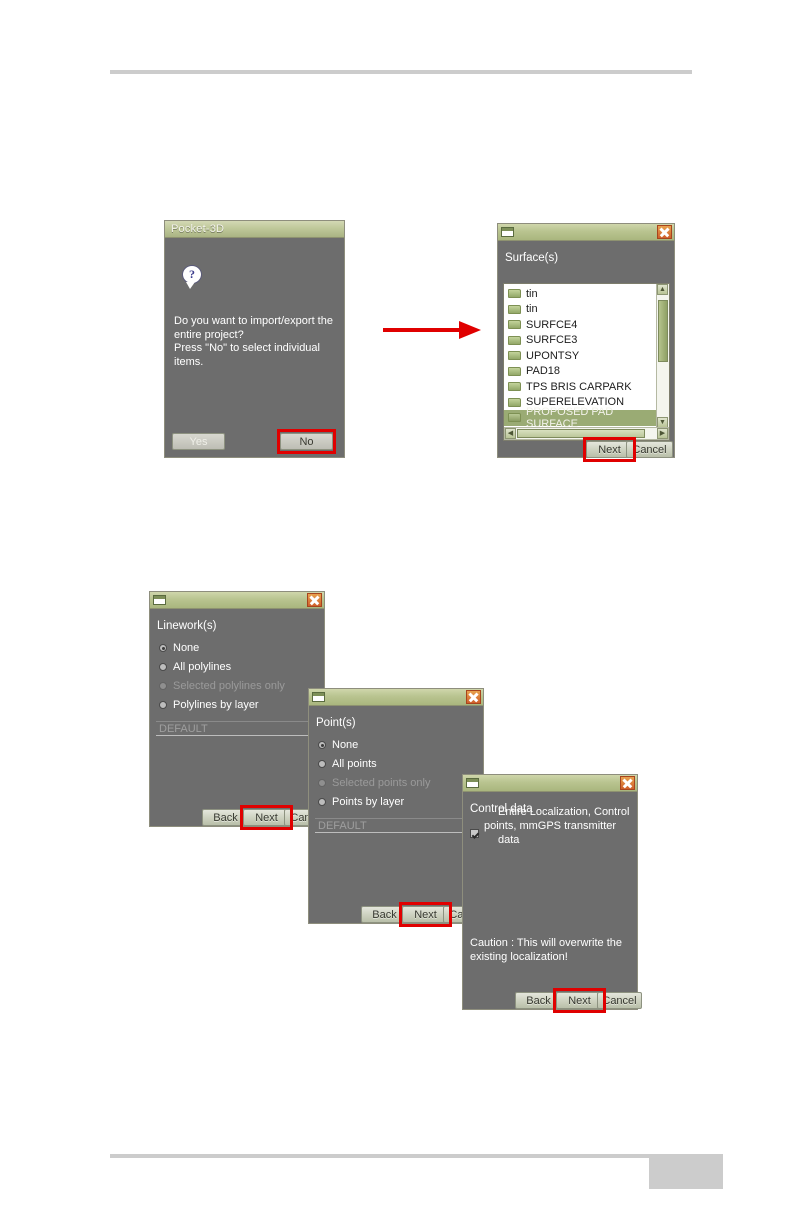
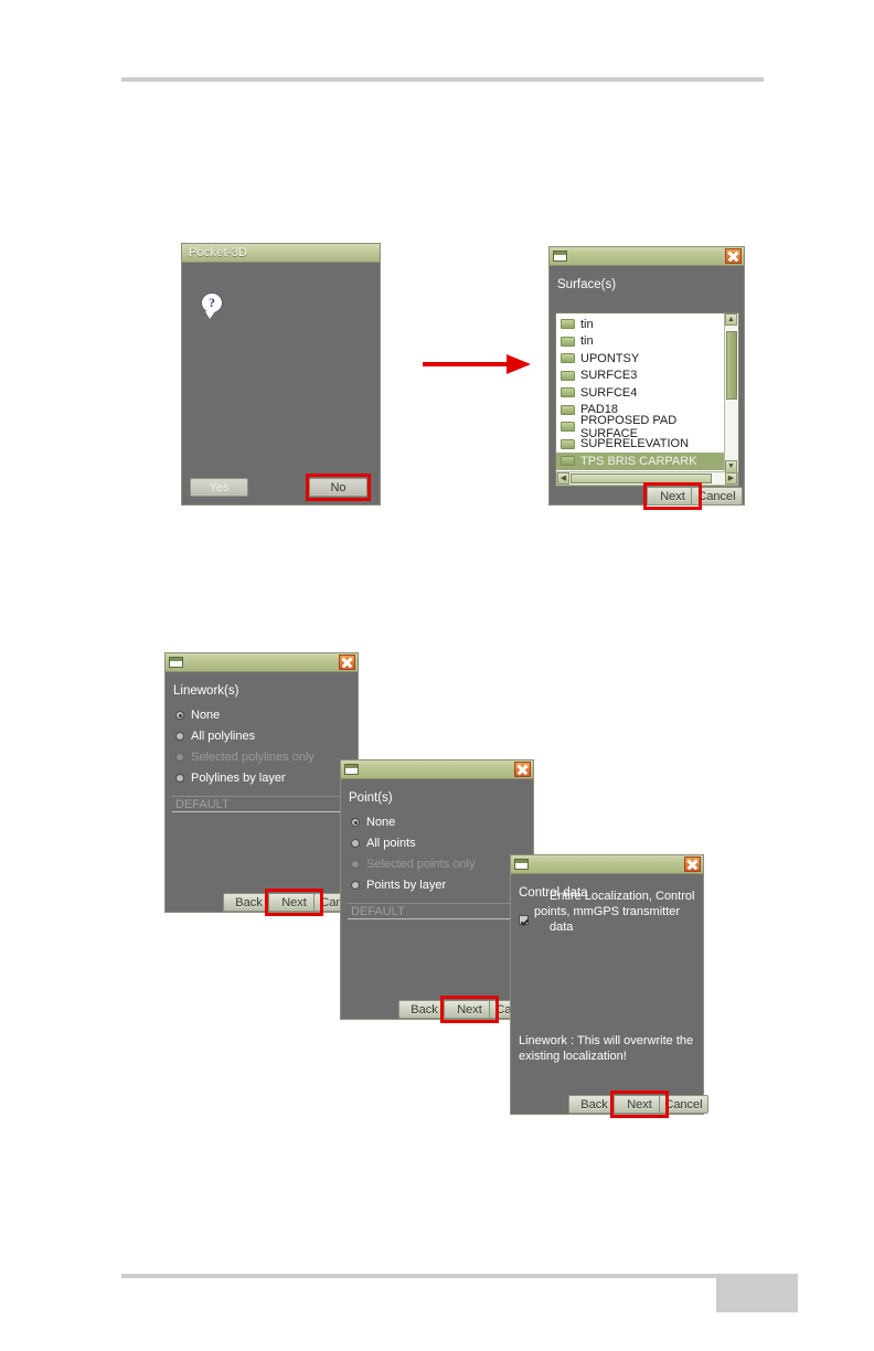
  Pocket-3D
  ?
- Do you want to import/export the
- entire project?
- Press "No" to select individual
- items.
  Yes
  No
  Surface(s)
  tin
  tin
- SURFCE4
+ UPONTSY
  SURFCE3
- UPONTSY
+ SURFCE4
  PAD18
- TPS BRIS CARPARK
+ PROPOSED PAD SURFACE
  SUPERELEVATION
- PROPOSED PAD SURFACE
+ TPS BRIS CARPARK
  Next
  Cancel
  Linework(s)
  None
  All polylines
  Selected polylines only
  Polylines by layer
  DEFAULT
  Back
  Next
  Point(s)
  None
  All points
  Selected points only
  Points by layer
  DEFAULT
  Back
  Next
  Control data
  Entire Localization, Control
  points, mmGPS transmitter
  data
- Caution : This will overwrite the
+ Linework : This will overwrite the
  existing localization!
  Back
  Next
  Cancel
